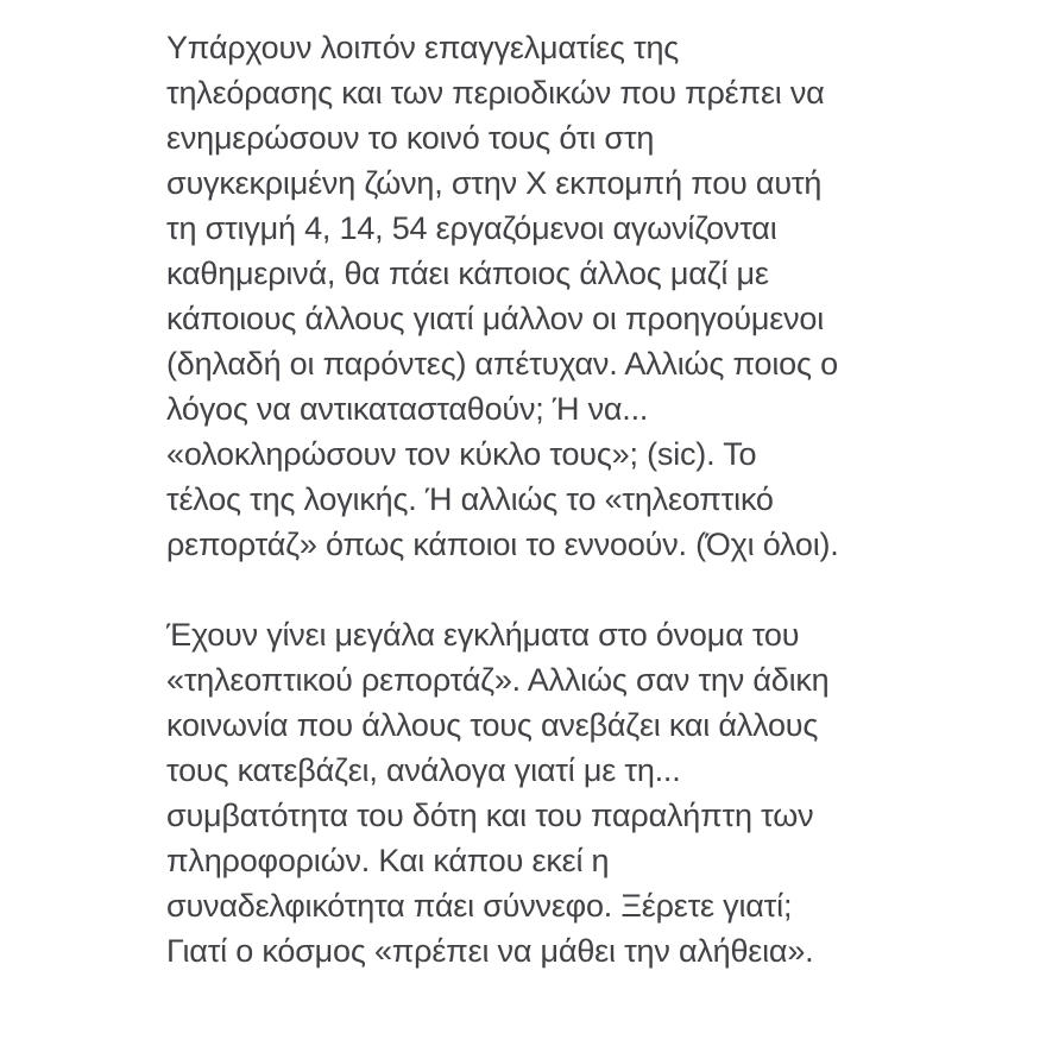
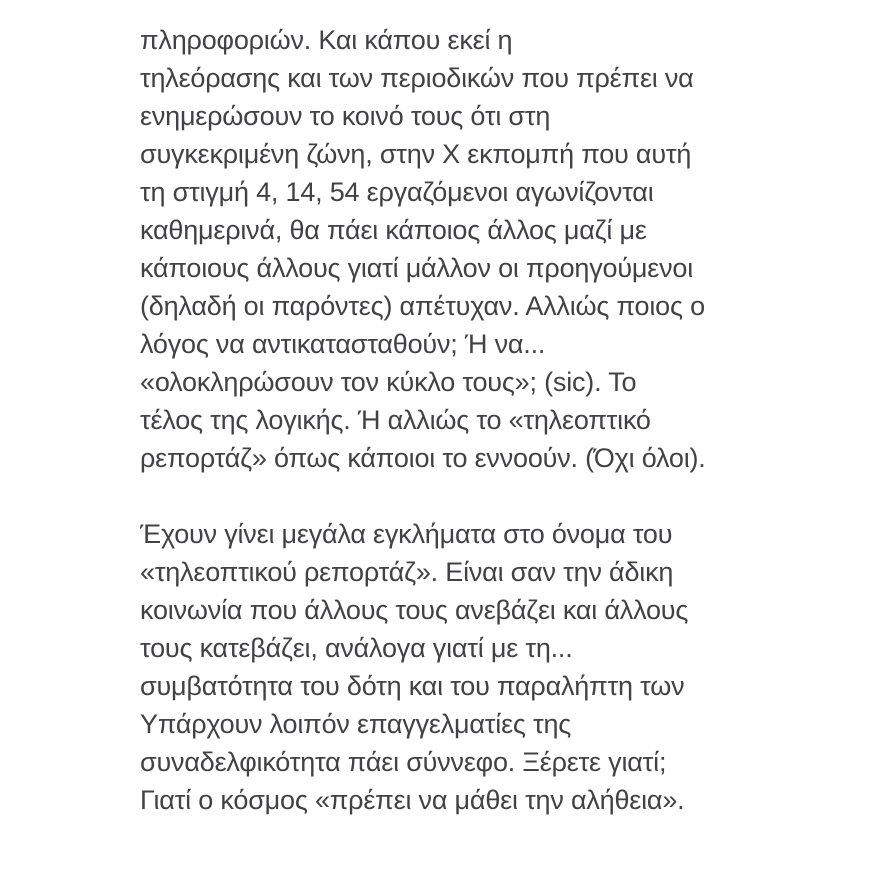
- Υπάρχουν λοιπόν επαγγελματίες της
+ πληροφοριών. Και κάπου εκεί η
  τηλεόρασης και των περιοδικών που πρέπει να
  ενημερώσουν το κοινό τους ότι στη
  συγκεκριμένη ζώνη, στην Χ εκπομπή που αυτή
  τη στιγμή 4, 14, 54 εργαζόμενοι αγωνίζονται
  καθημερινά, θα πάει κάποιος άλλος μαζί με
  κάποιους άλλους γιατί μάλλον οι προηγούμενοι
  (δηλαδή οι παρόντες) απέτυχαν. Αλλιώς ποιος ο
  λόγος να αντικατασταθούν; Ή να...
  «ολοκληρώσουν τον κύκλο τους»; (sic). Το
  τέλος της λογικής. Ή αλλιώς το «τηλεοπτικό
  ρεπορτάζ» όπως κάποιοι το εννοούν. (Όχι όλοι).
  Έχουν γίνει μεγάλα εγκλήματα στο όνομα του
- «τηλεοπτικού ρεπορτάζ». Αλλιώς σαν την άδικη
+ «τηλεοπτικού ρεπορτάζ». Είναι σαν την άδικη
  κοινωνία που άλλους τους ανεβάζει και άλλους
  τους κατεβάζει, ανάλογα γιατί με τη...
  συμβατότητα του δότη και του παραλήπτη των
- πληροφοριών. Και κάπου εκεί η
+ Υπάρχουν λοιπόν επαγγελματίες της
  συναδελφικότητα πάει σύννεφο. Ξέρετε γιατί;
  Γιατί ο κόσμος «πρέπει να μάθει την αλήθεια».
